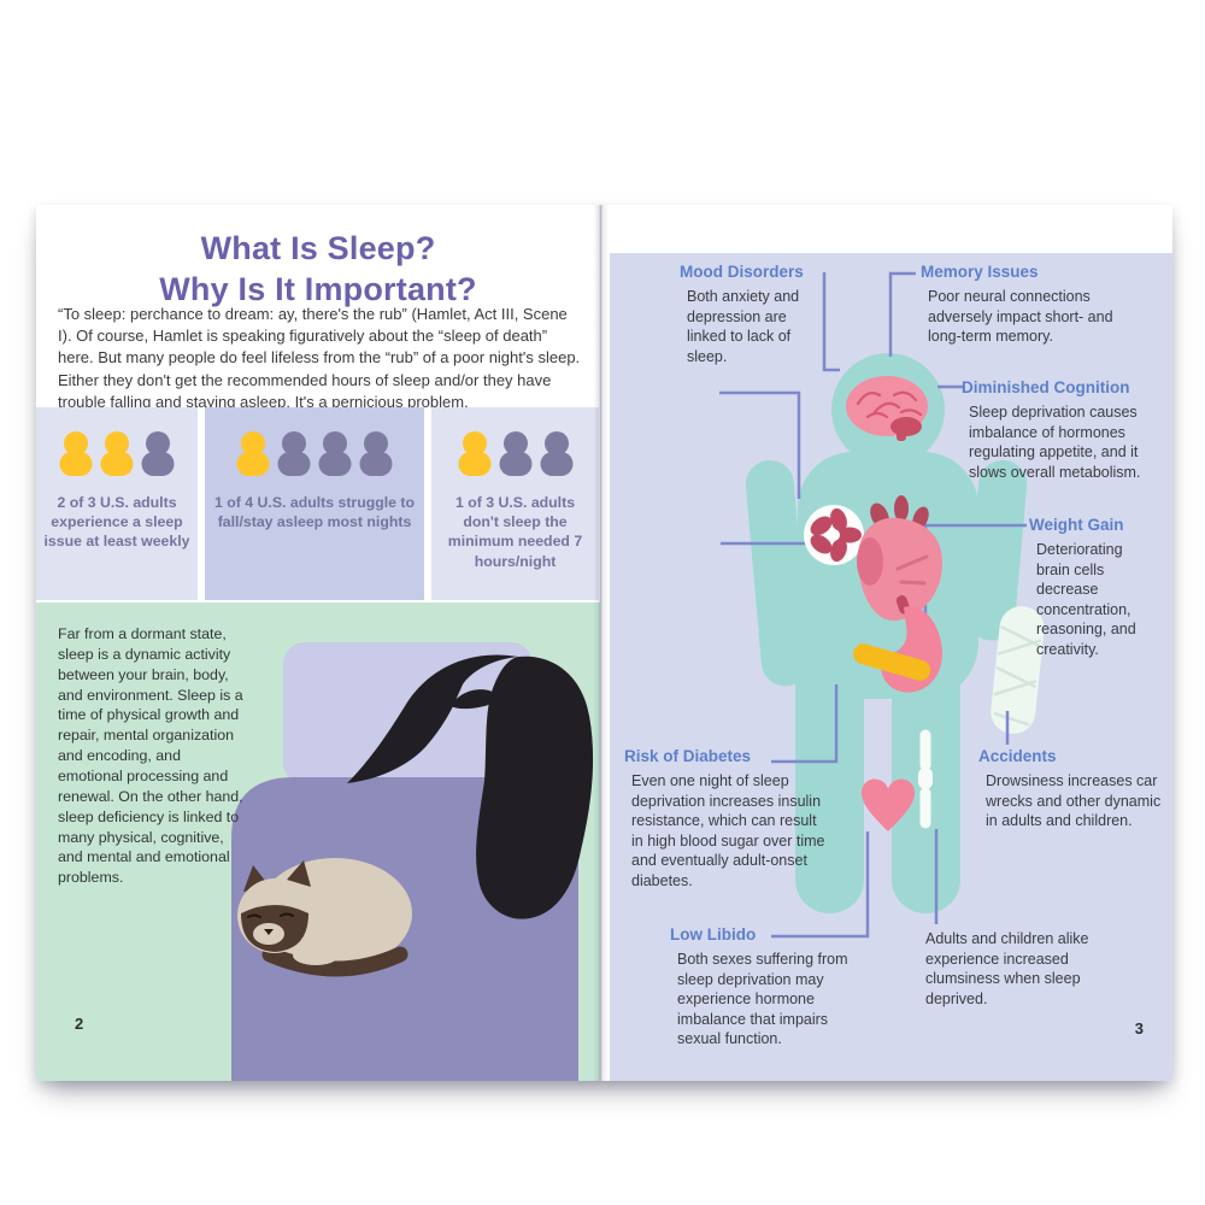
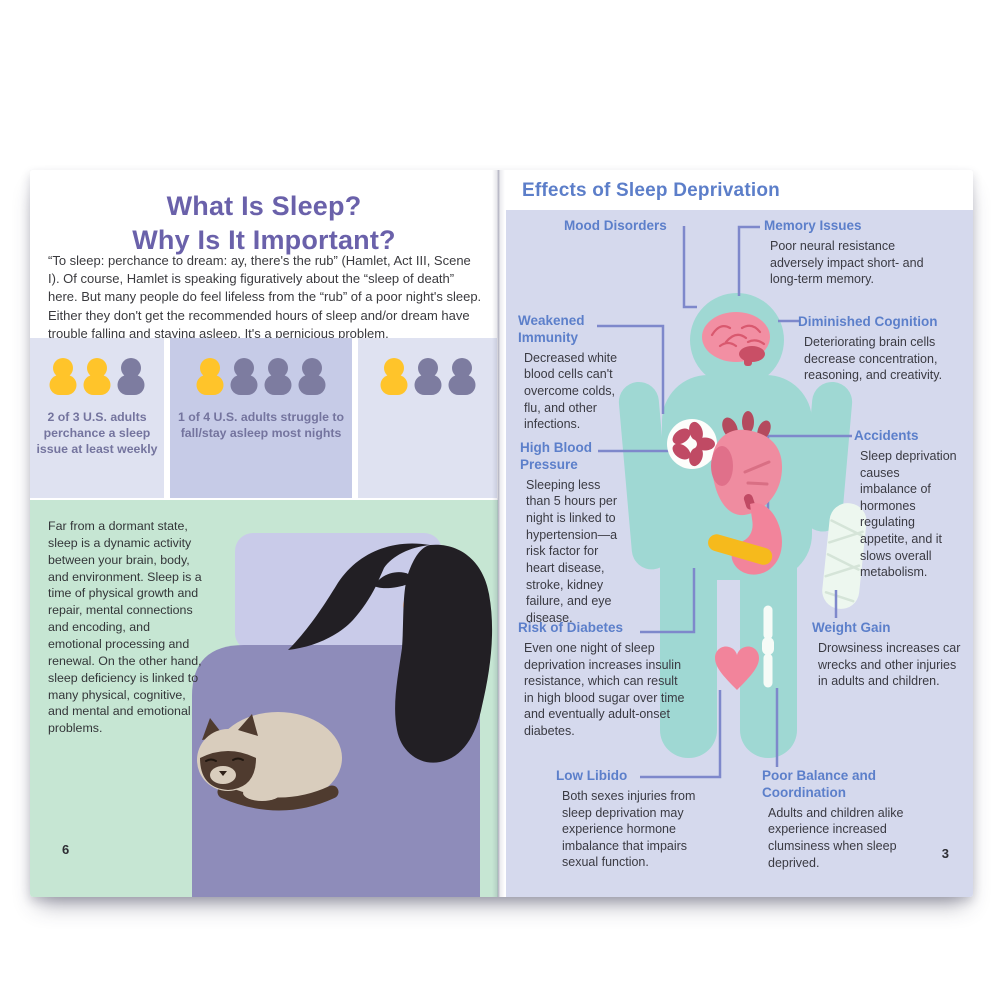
  What Is Sleep?
  Why Is It Important?
- “To sleep: perchance to dream: ay, there's the rub” (Hamlet, Act III, Scene I). Of course, Hamlet is speaking figuratively about the “sleep of death” here. But many people do feel lifeless from the “rub” of a poor night's sleep. Either they don't get the recommended hours of sleep and/or they have trouble falling and staying asleep. It's a pernicious problem.
+ “To sleep: perchance to dream: ay, there's the rub” (Hamlet, Act III, Scene I). Of course, Hamlet is speaking figuratively about the “sleep of death” here. But many people do feel lifeless from the “rub” of a poor night's sleep. Either they don't get the recommended hours of sleep and/or dream have trouble falling and staying asleep. It's a pernicious problem.
- 2 of 3 U.S. adults experience a sleep issue at least weekly
+ 2 of 3 U.S. adults perchance a sleep issue at least weekly
  1 of 4 U.S. adults struggle to fall/stay asleep most nights
- 1 of 3 U.S. adults don't sleep the minimum needed 7 hours/night
- Far from a dormant state, sleep is a dynamic activity between your brain, body, and environment. Sleep is a time of physical growth and repair, mental organization and encoding, and emotional processing and renewal. On the other hand, sleep deficiency is linked to many physical, cognitive, and mental and emotional problems.
+ Far from a dormant state, sleep is a dynamic activity between your brain, body, and environment. Sleep is a time of physical growth and repair, mental connections and encoding, and emotional processing and renewal. On the other hand, sleep deficiency is linked to many physical, cognitive, and mental and emotional problems.
- 2
+ 6
+ Effects of Sleep Deprivation
  Mood Disorders
- Both anxiety and depression are linked to lack of sleep.
  Memory Issues
- Poor neural connections adversely impact short- and long-term memory.
+ Poor neural resistance adversely impact short- and long-term memory.
+ Weakened Immunity
+ Decreased white blood cells can't overcome colds, flu, and other infections.
  Diminished Cognition
- Sleep deprivation causes imbalance of hormones regulating appetite, and it slows overall metabolism.
+ Deteriorating brain cells decrease concentration, reasoning, and creativity.
+ High Blood Pressure
+ Sleeping less than 5 hours per night is linked to hypertension—a risk factor for heart disease, stroke, kidney failure, and eye disease.
- Weight Gain
+ Accidents
- Deteriorating brain cells decrease concentration, reasoning, and creativity.
+ Sleep deprivation causes imbalance of hormones regulating appetite, and it slows overall metabolism.
  Risk of Diabetes
  Even one night of sleep deprivation increases insulin resistance, which can result in high blood sugar over time and eventually adult-onset diabetes.
- Accidents
+ Weight Gain
- Drowsiness increases car wrecks and other dynamic in adults and children.
+ Drowsiness increases car wrecks and other injuries in adults and children.
  Low Libido
- Both sexes suffering from sleep deprivation may experience hormone imbalance that impairs sexual function.
+ Both sexes injuries from sleep deprivation may experience hormone imbalance that impairs sexual function.
+ Poor Balance and Coordination
  Adults and children alike experience increased clumsiness when sleep deprived.
  3
